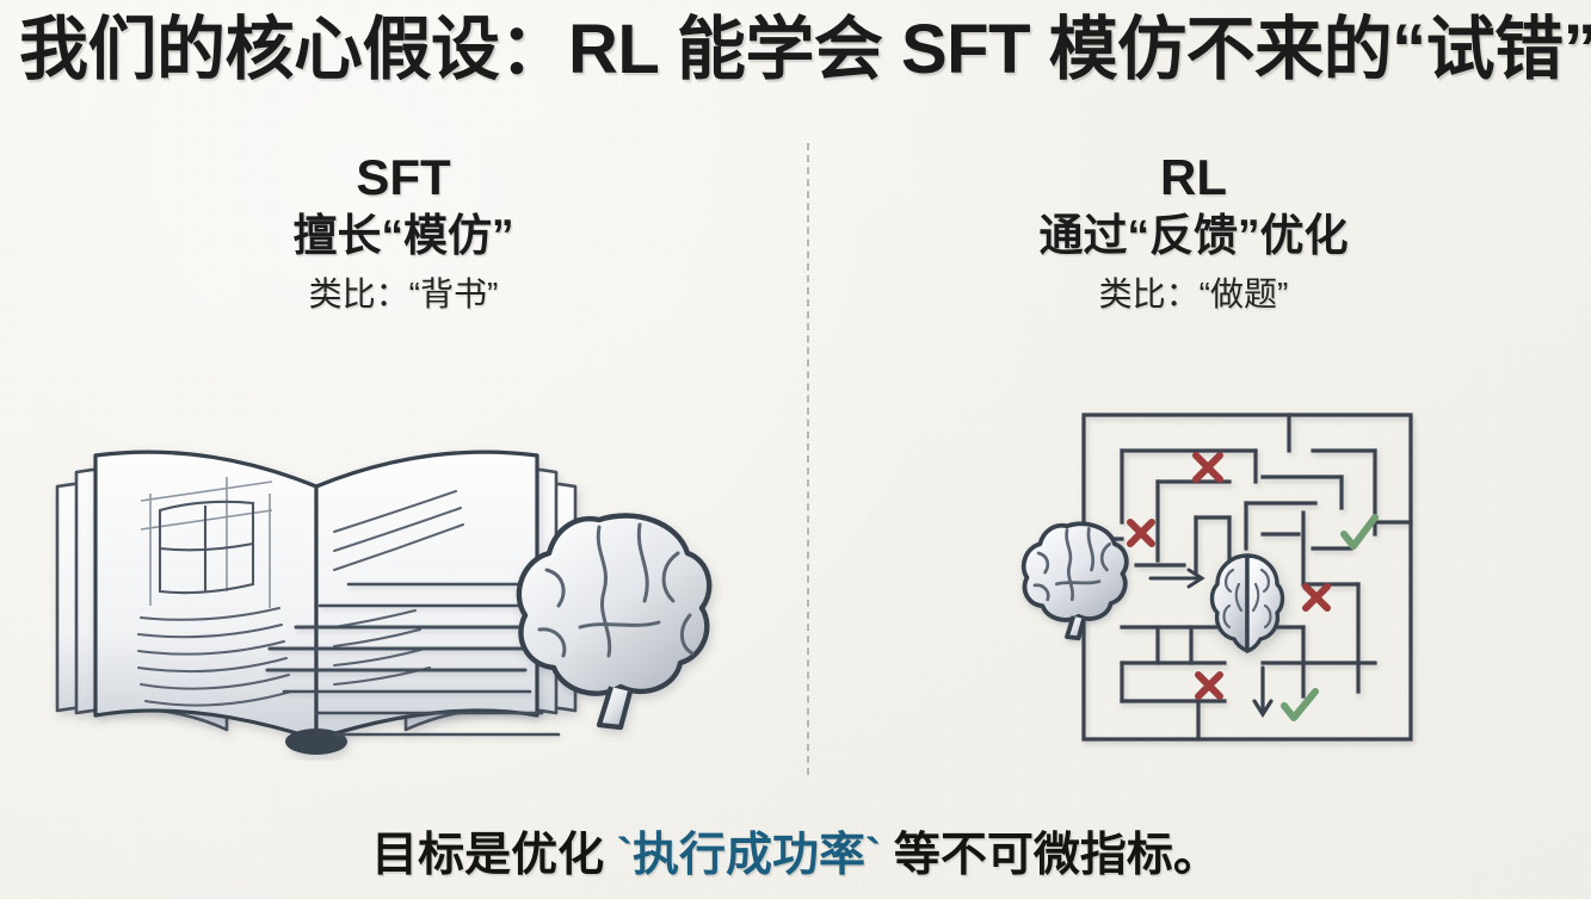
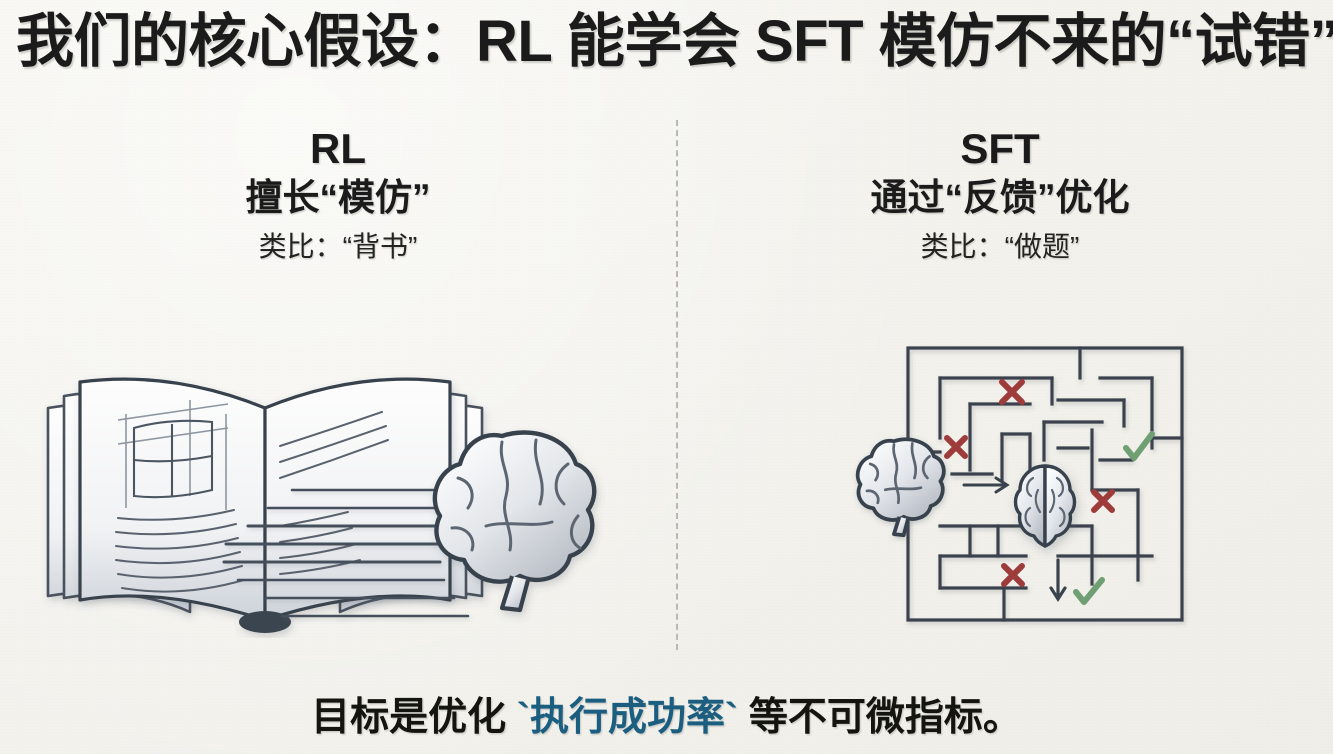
  我们的核心假设：RL 能学会 SFT 模仿不来的“试错”
- SFT
+ RL
  擅长“模仿”
  类比：“背书”
- RL
+ SFT
  通过“反馈”优化
  类比：“做题”
  目标是优化 `执行成功率` 等不可微指标。
